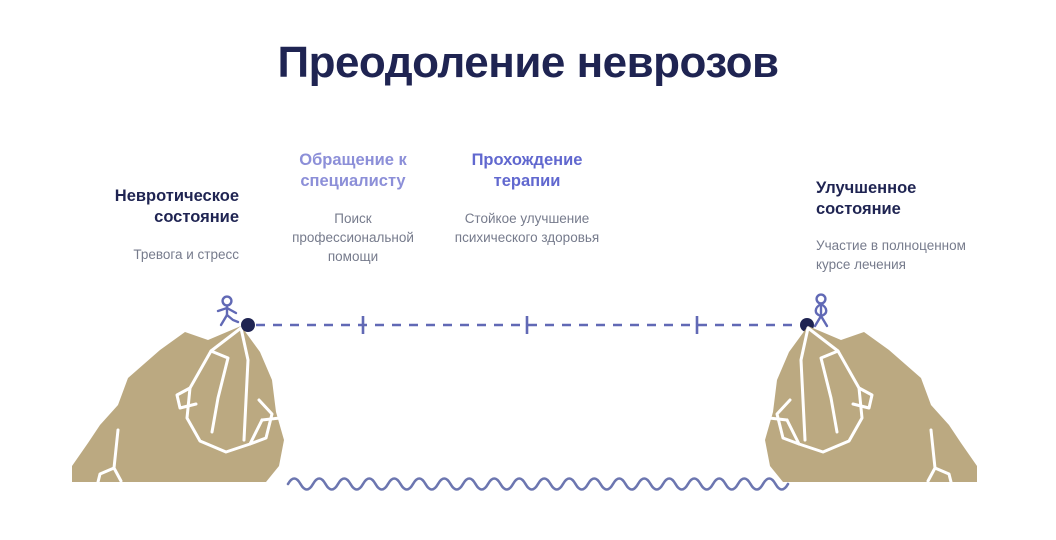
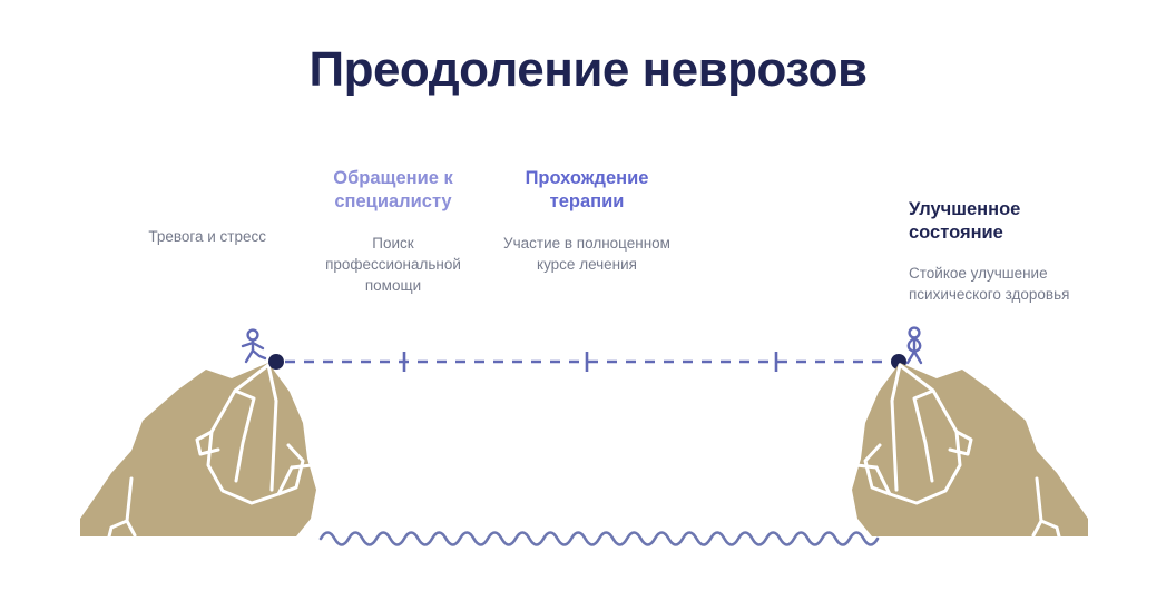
  Преодоление неврозов
- Невротическое состояние
  Тревога и стресс
  Обращение к специалисту
  Поиск профессиональной помощи
  Прохождение терапии
- Стойкое улучшение психического здоровья
+ Участие в полноценном курсе лечения
  Улучшенное состояние
- Участие в полноценном курсе лечения
+ Стойкое улучшение психического здоровья
